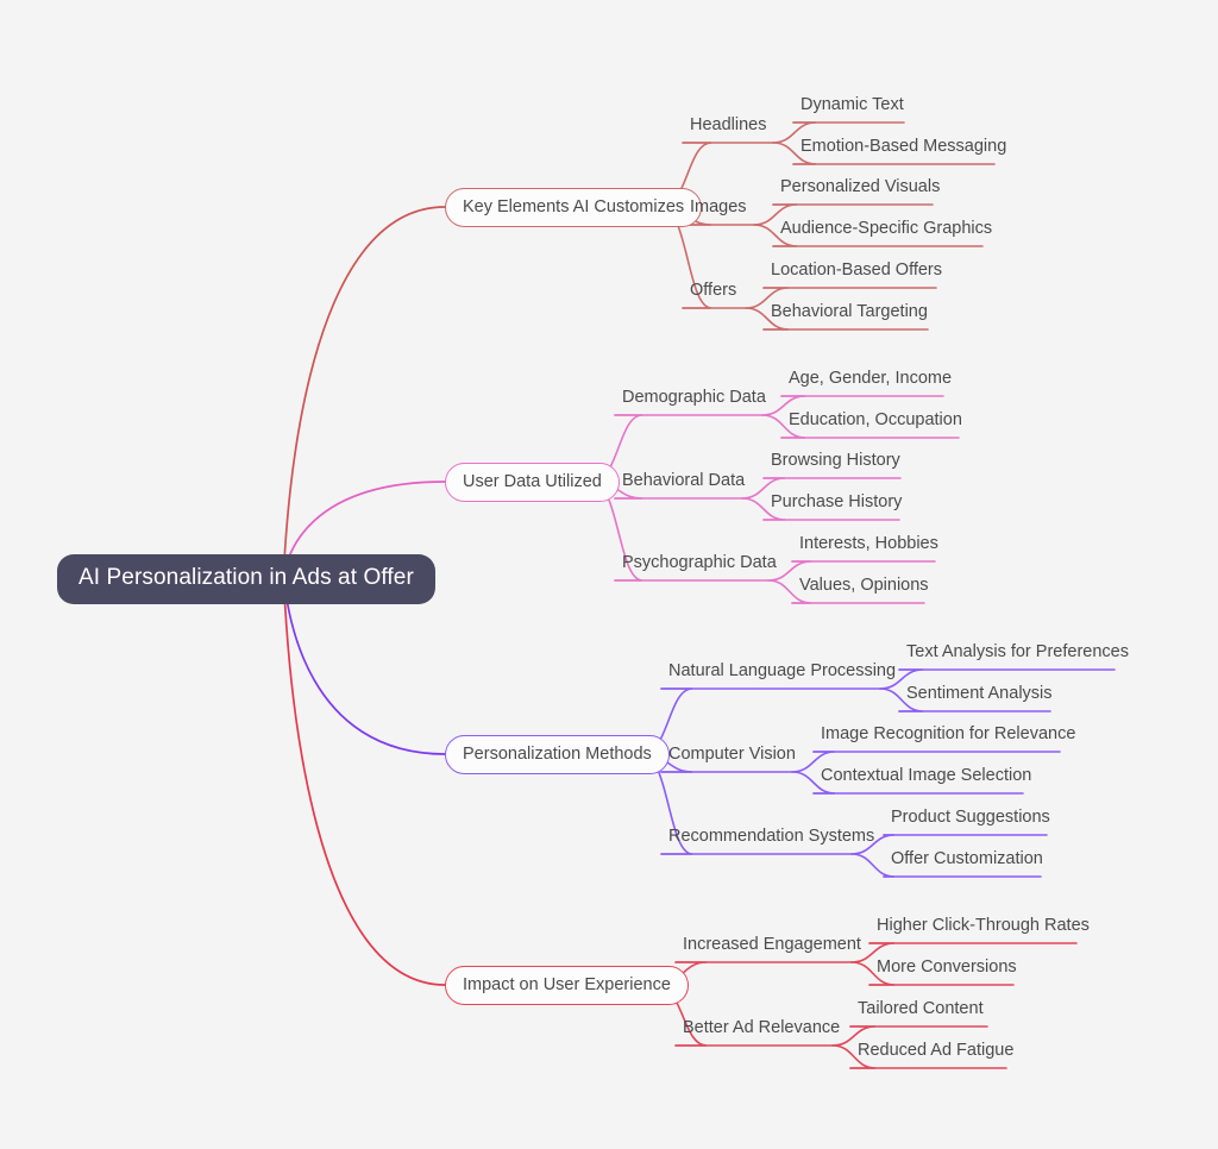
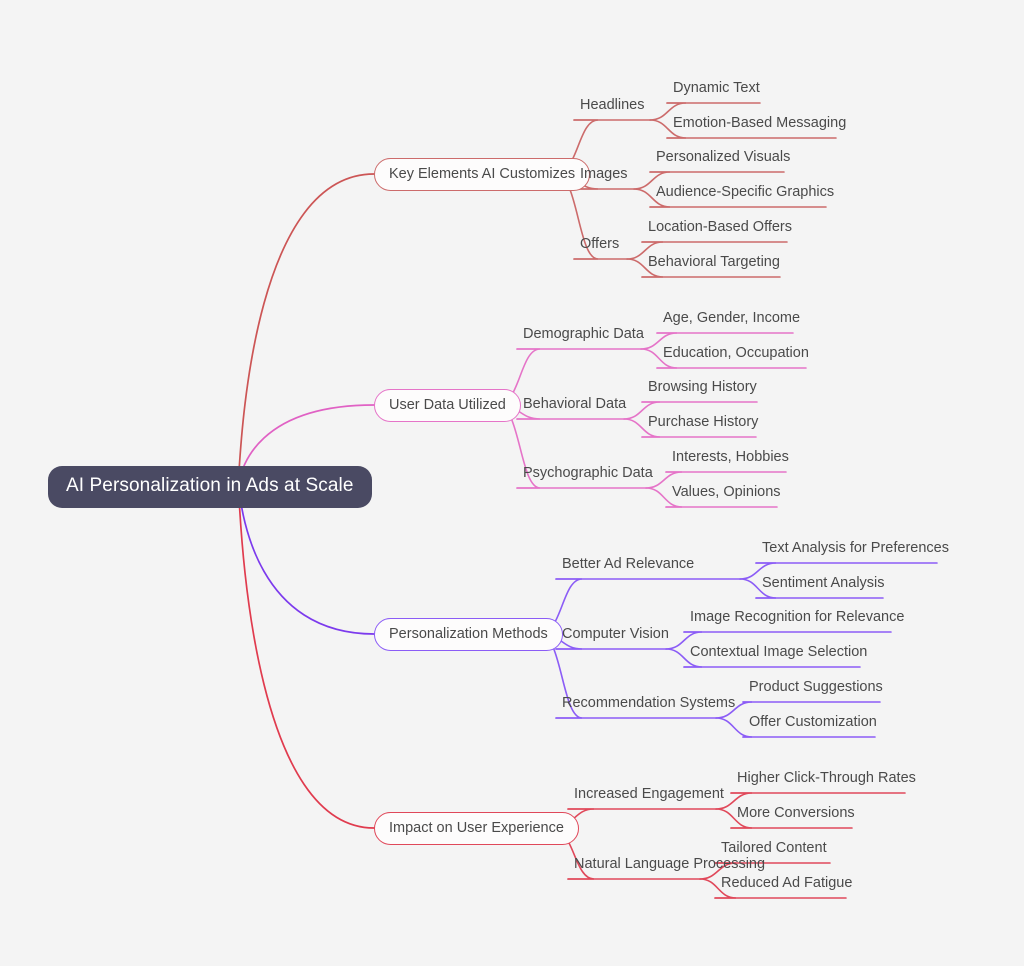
- AI Personalization in Ads at Offer
+ AI Personalization in Ads at Scale
  Key Elements AI Customizes
  Headlines
  Dynamic Text
  Emotion-Based Messaging
  Images
  Personalized Visuals
  Audience-Specific Graphics
  Offers
  Location-Based Offers
  Behavioral Targeting
  User Data Utilized
  Demographic Data
  Age, Gender, Income
  Education, Occupation
  Behavioral Data
  Browsing History
  Purchase History
  Psychographic Data
  Interests, Hobbies
  Values, Opinions
  Personalization Methods
- Natural Language Processing
+ Better Ad Relevance
  Text Analysis for Preferences
  Sentiment Analysis
  Computer Vision
  Image Recognition for Relevance
  Contextual Image Selection
  Recommendation Systems
  Product Suggestions
  Offer Customization
  Impact on User Experience
  Increased Engagement
  Higher Click-Through Rates
  More Conversions
- Better Ad Relevance
+ Natural Language Processing
  Tailored Content
  Reduced Ad Fatigue
